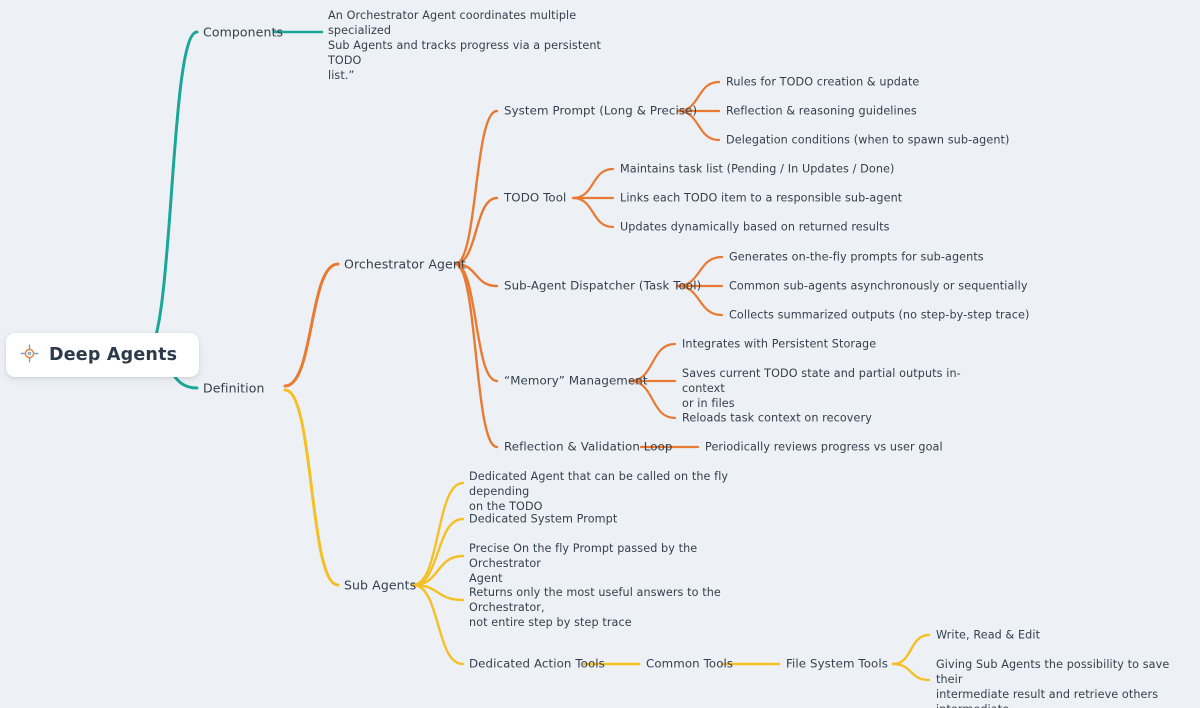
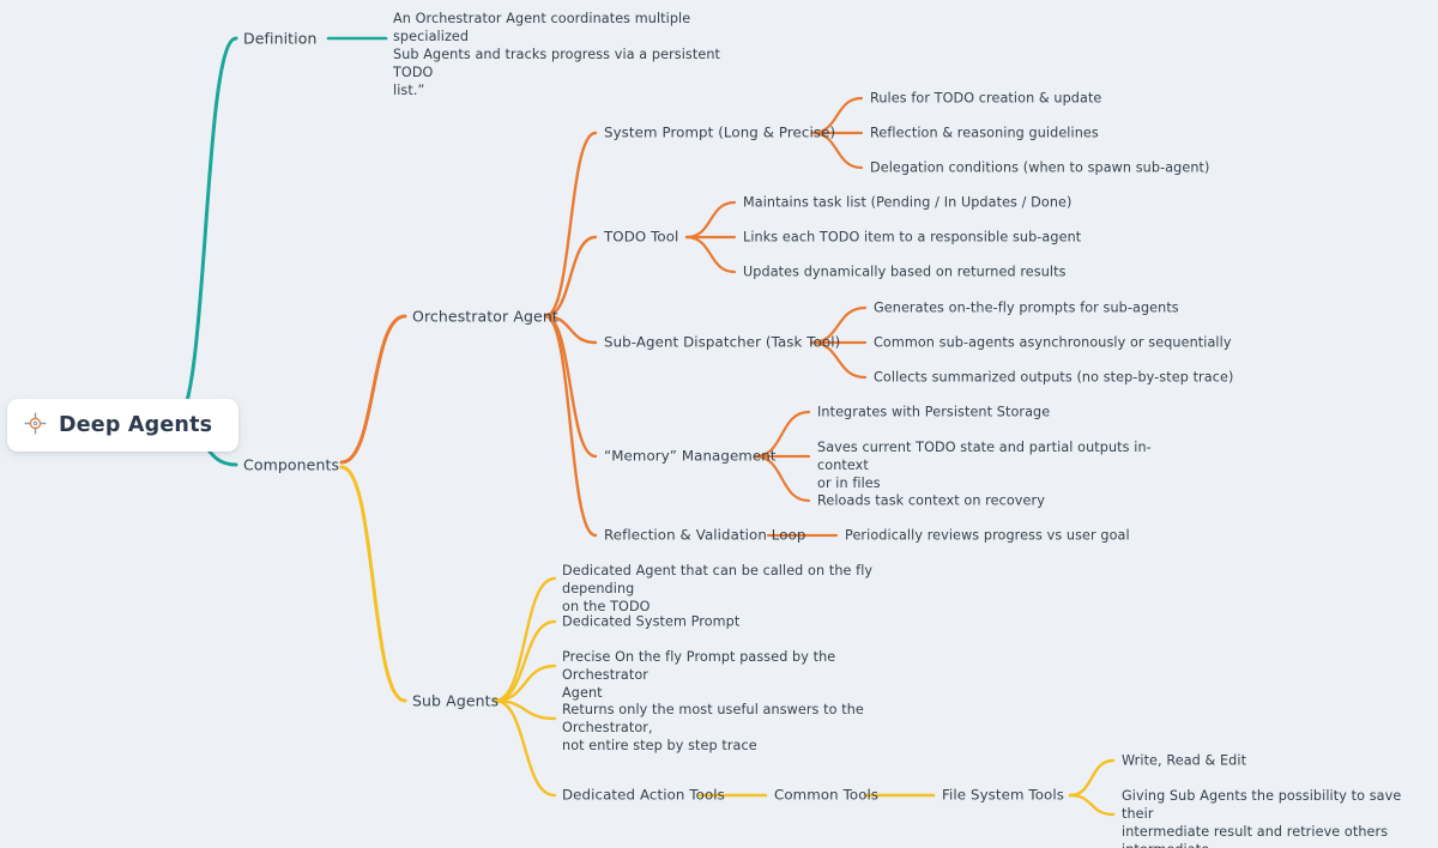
  Deep Agents
- Components
+ Definition
  An Orchestrator Agent coordinates multiple specialized
  Sub Agents and tracks progress via a persistent TODO
  list.”
- Definition
+ Components
  Orchestrator Agent
  System Prompt (Long & Precise)
  Rules for TODO creation & update
  Reflection & reasoning guidelines
  Delegation conditions (when to spawn sub-agent)
  TODO Tool
  Maintains task list (Pending / In Updates / Done)
  Links each TODO item to a responsible sub-agent
  Updates dynamically based on returned results
  Sub-Agent Dispatcher (Task Tool)
  Generates on-the-fly prompts for sub-agents
  Common sub-agents asynchronously or sequentially
  Collects summarized outputs (no step-by-step trace)
  “Memory” Management
  Integrates with Persistent Storage
  Saves current TODO state and partial outputs in-context
  or in files
  Reloads task context on recovery
  Reflection & Validation Loop
  Periodically reviews progress vs user goal
  Sub Agents
  Dedicated Agent that can be called on the fly depending
  on the TODO
  Dedicated System Prompt
  Precise On the fly Prompt passed by the Orchestrator
  Agent
  Returns only the most useful answers to the Orchestrator,
  not entire step by step trace
  Dedicated Action Tools
  Common Tools
  File System Tools
  Write, Read & Edit
  Giving Sub Agents the possibility to save their
  intermediate result and retrieve others
